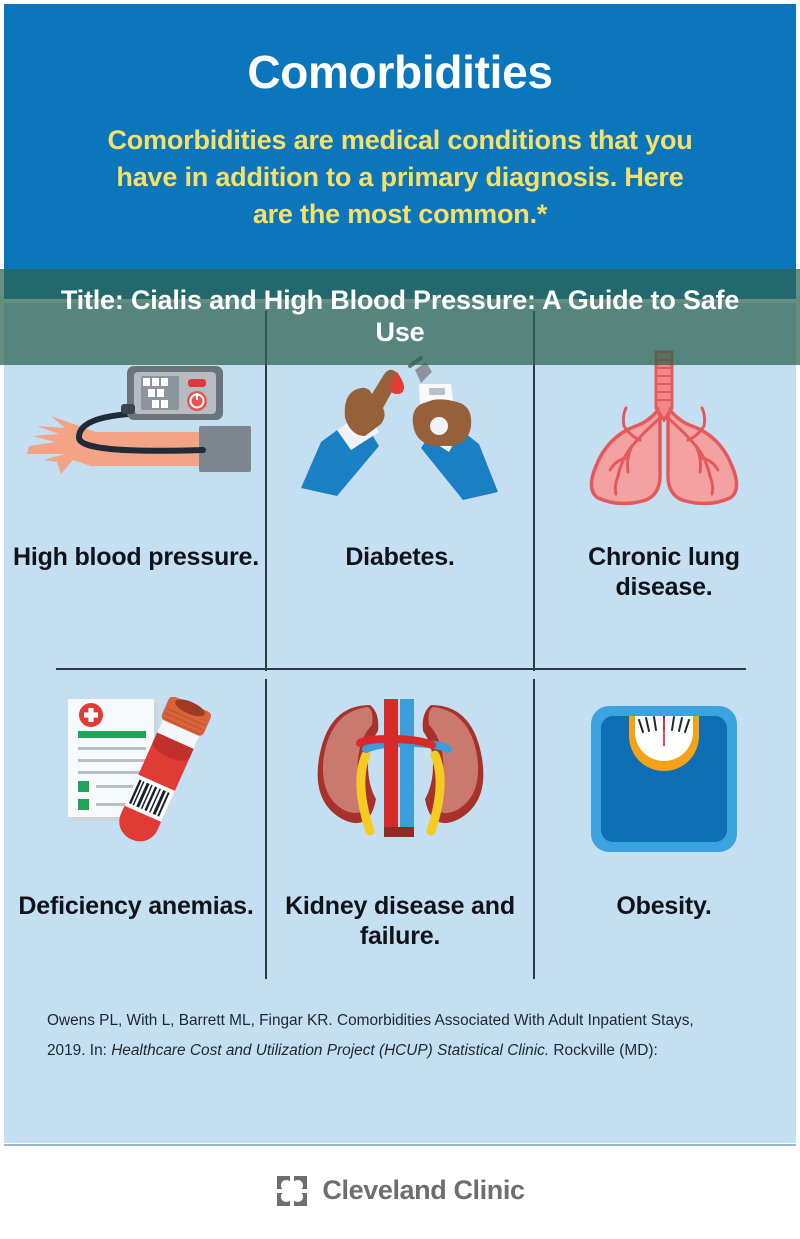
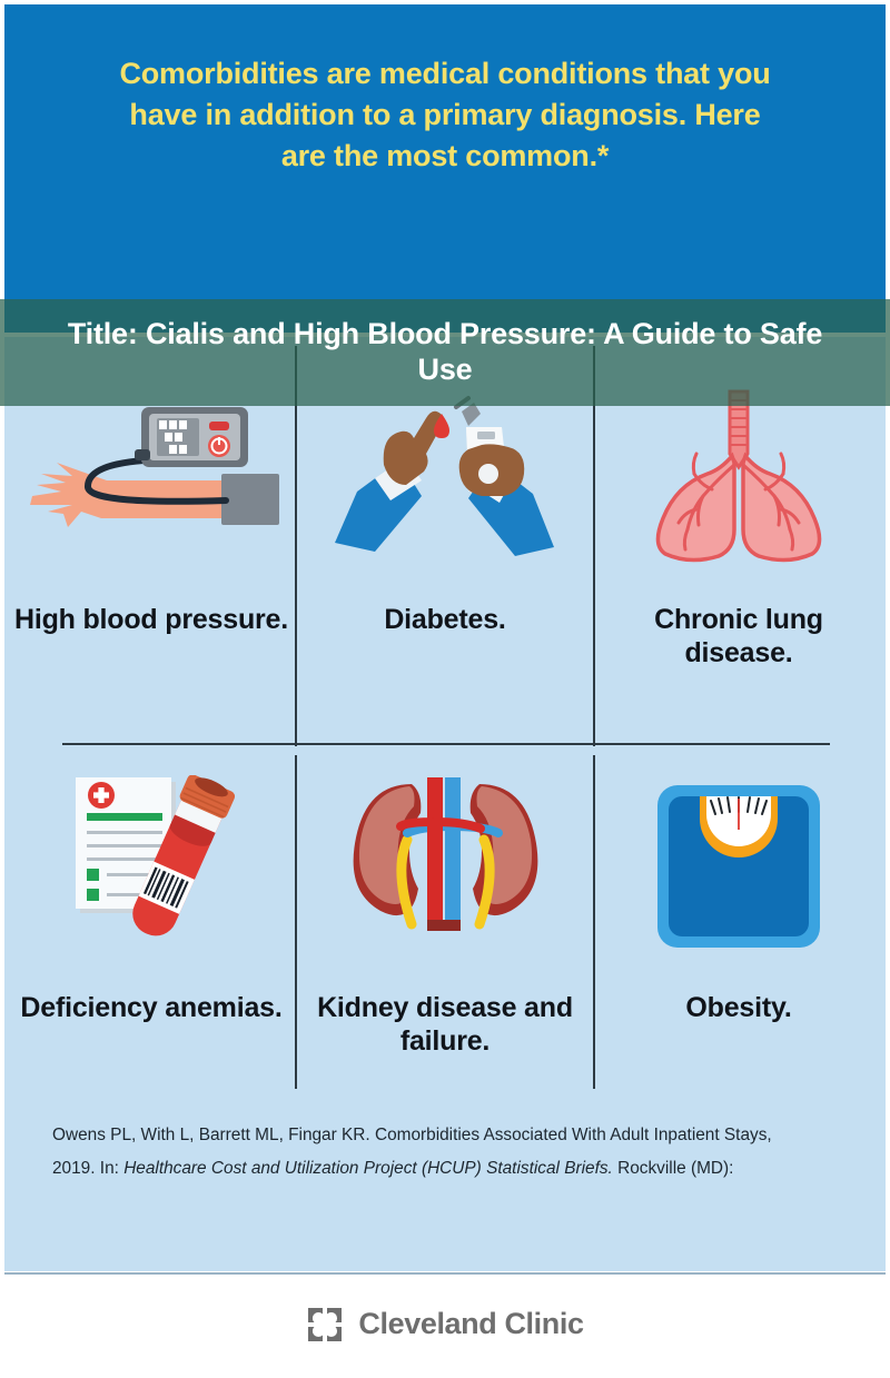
- Comorbidities
  Comorbidities are medical conditions that you have in addition to a primary diagnosis. Here are the most common.*
  High blood pressure.
  Diabetes.
  Chronic lung disease.
  Deficiency anemias.
  Kidney disease and failure.
  Obesity.
  Owens PL, With L, Barrett ML, Fingar KR. Comorbidities Associated With Adult Inpatient Stays,
- 2019. In: Healthcare Cost and Utilization Project (HCUP) Statistical Clinic. Rockville (MD):
+ 2019. In: Healthcare Cost and Utilization Project (HCUP) Statistical Briefs. Rockville (MD):
  Title: Cialis and High Blood Pressure: A Guide to Safe Use
  Cleveland Clinic
